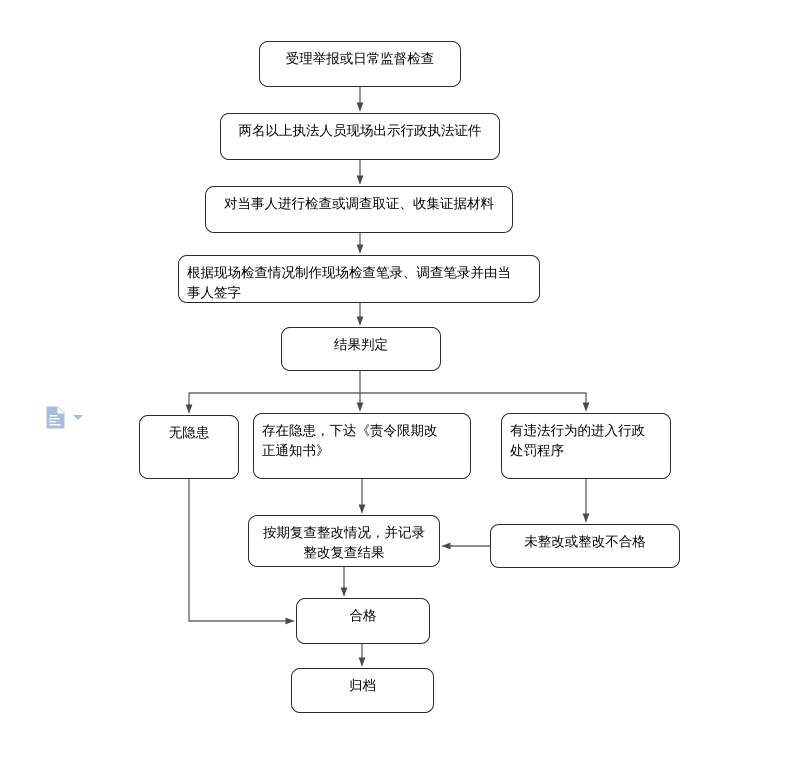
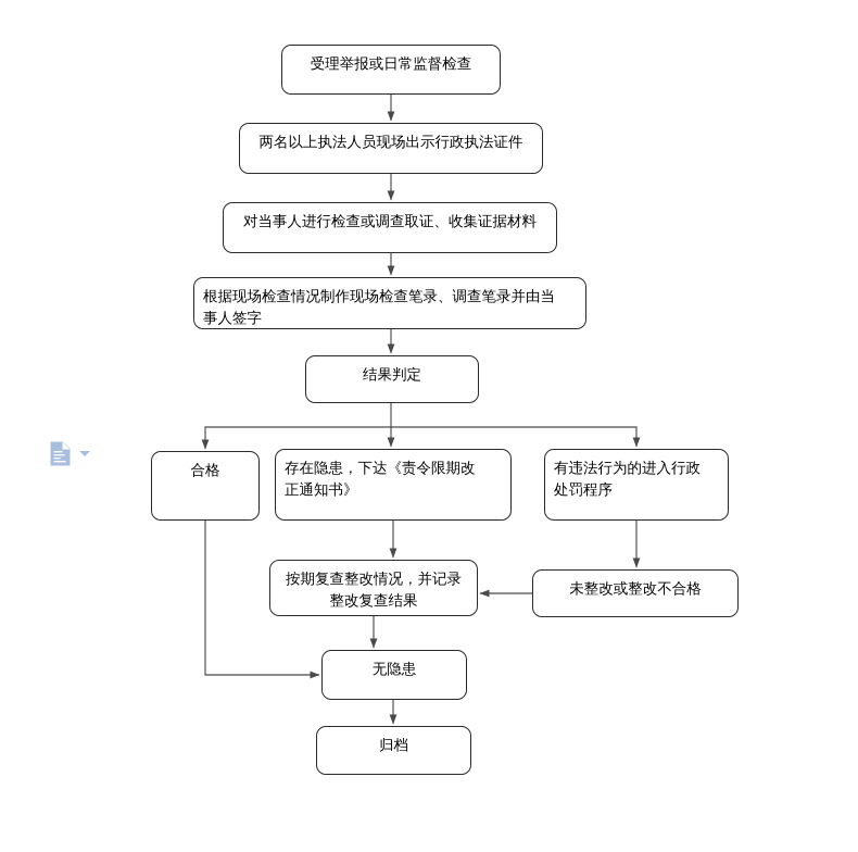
  受理举报或日常监督检查
  两名以上执法人员现场出示行政执法证件
  对当事人进行检查或调查取证、收集证据材料
  根据现场检查情况制作现场检查笔录、调查笔录并由当
  事人签字
  结果判定
- 无隐患
+ 合格
  存在隐患，下达《责令限期改
  正通知书》
  有违法行为的进入行政
  处罚程序
  按期复查整改情况，并记录
  整改复查结果
  未整改或整改不合格
- 合格
+ 无隐患
  归档
